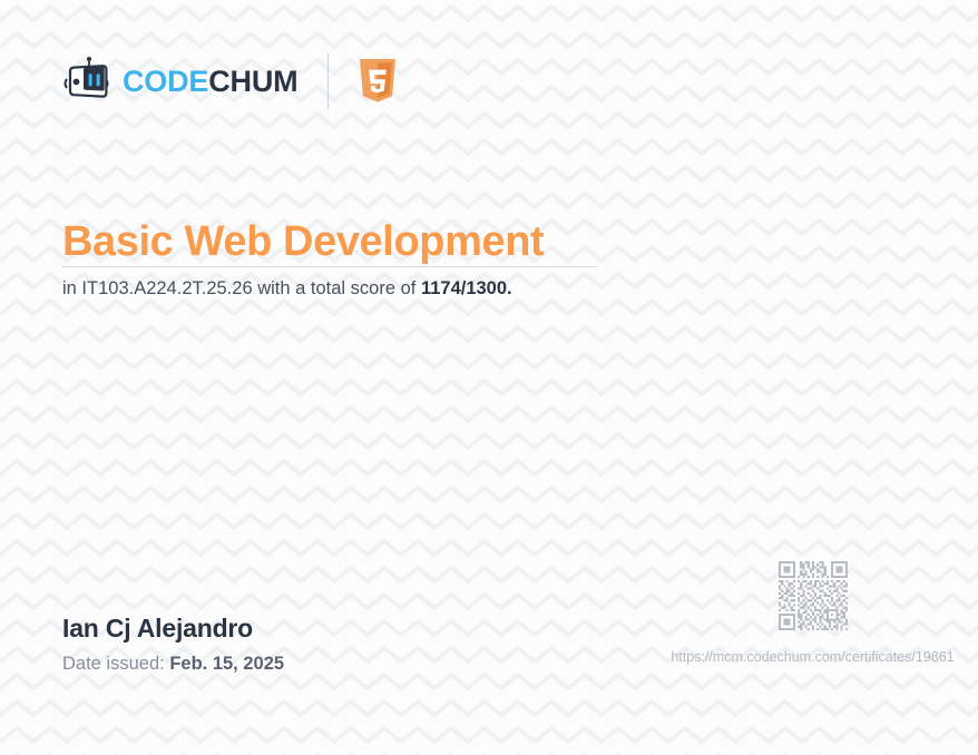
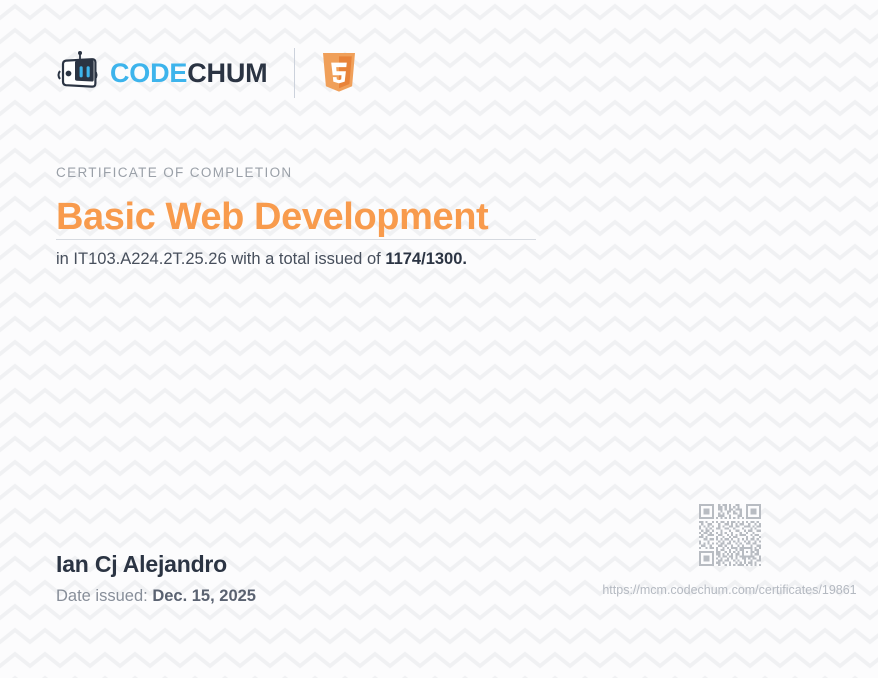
  CODECHUM
+ CERTIFICATE OF COMPLETION
  Basic Web Development
- in IT103.A224.2T.25.26 with a total score of 1174/1300.
+ in IT103.A224.2T.25.26 with a total issued of 1174/1300.
  Ian Cj Alejandro
- Date issued: Feb. 15, 2025
+ Date issued: Dec. 15, 2025
  https://mcm.codechum.com/certificates/19861
